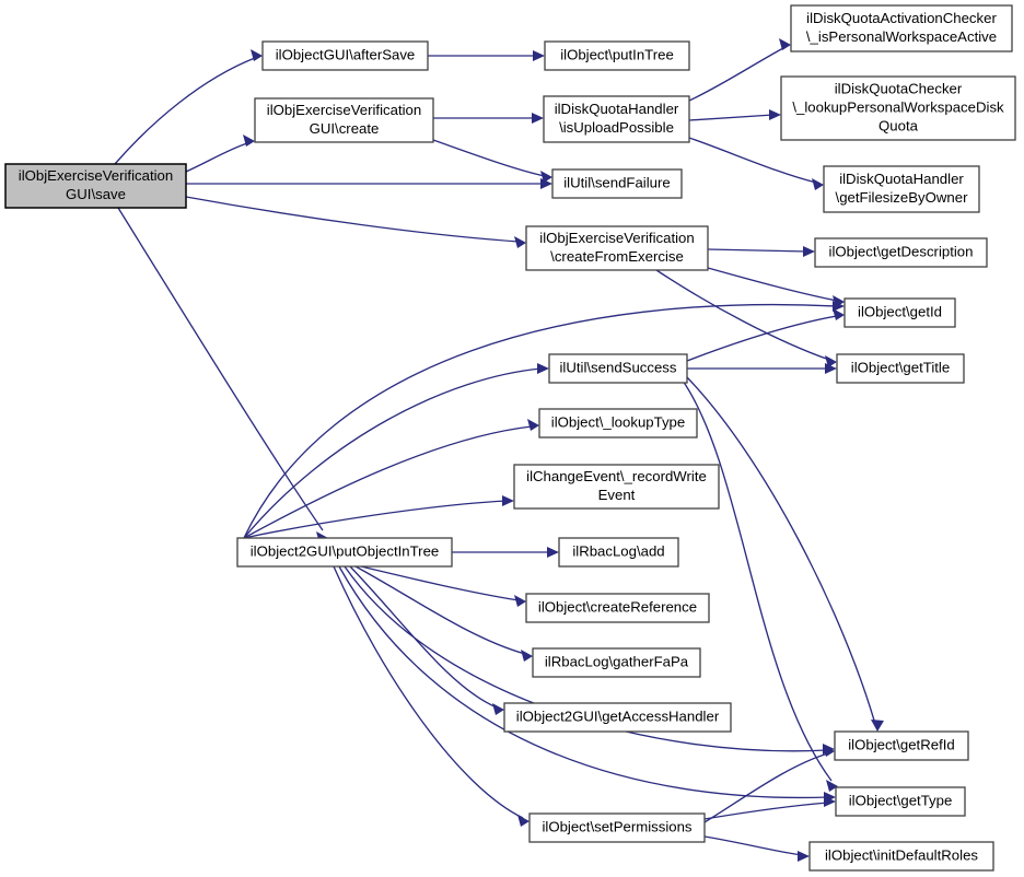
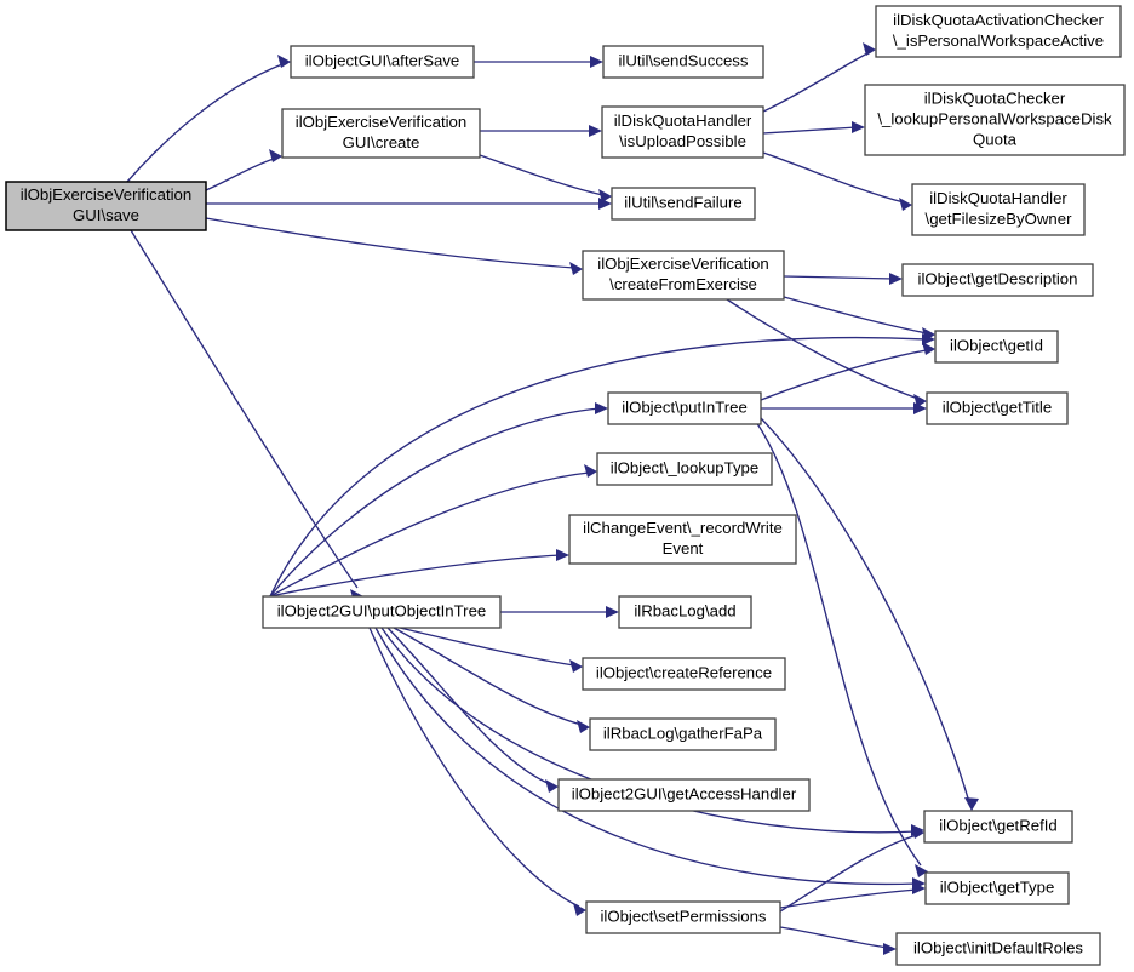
  ilObjExerciseVerification
  GUI\save
  ilObjectGUI\afterSave
  ilObjExerciseVerification
  GUI\create
- ilObject\putInTree
+ ilUtil\sendSuccess
  ilDiskQuotaHandler
  \isUploadPossible
  ilUtil\sendFailure
  ilDiskQuotaActivationChecker
  \_isPersonalWorkspaceActive
  ilDiskQuotaChecker
  \_lookupPersonalWorkspaceDisk
  Quota
  ilDiskQuotaHandler
  \getFilesizeByOwner
  ilObjExerciseVerification
  \createFromExercise
  ilObject\getDescription
  ilObject\getId
  ilObject\getTitle
- ilUtil\sendSuccess
+ ilObject\putInTree
  ilObject\_lookupType
  ilChangeEvent\_recordWrite
  Event
  ilObject2GUI\putObjectInTree
  ilRbacLog\add
  ilObject\createReference
  ilRbacLog\gatherFaPa
  ilObject2GUI\getAccessHandler
  ilObject\getRefId
  ilObject\getType
  ilObject\setPermissions
  ilObject\initDefaultRoles
